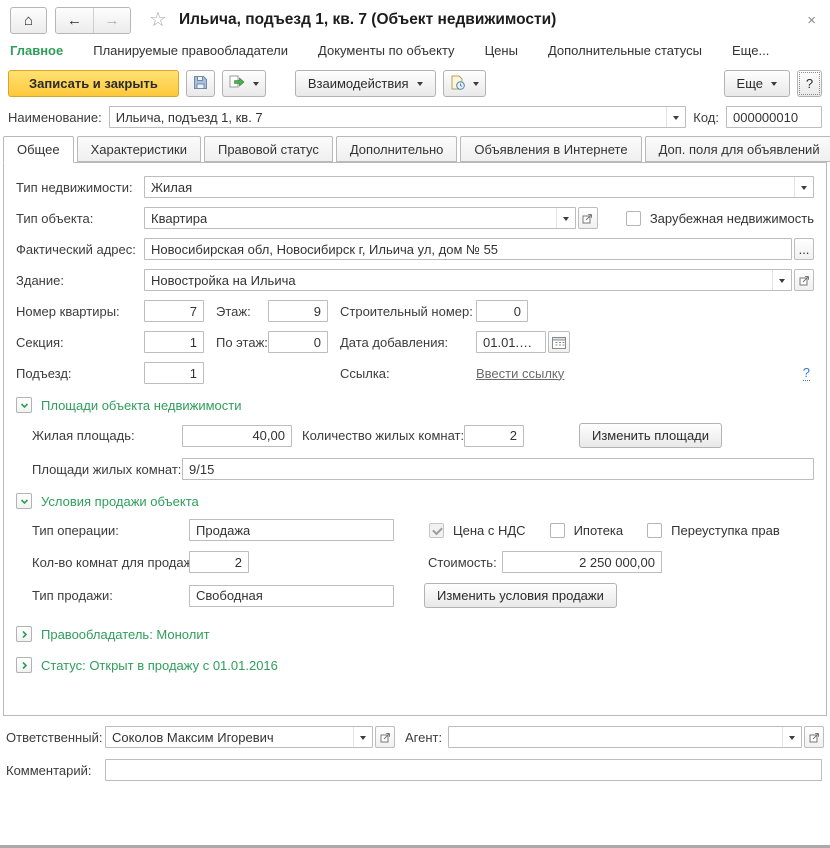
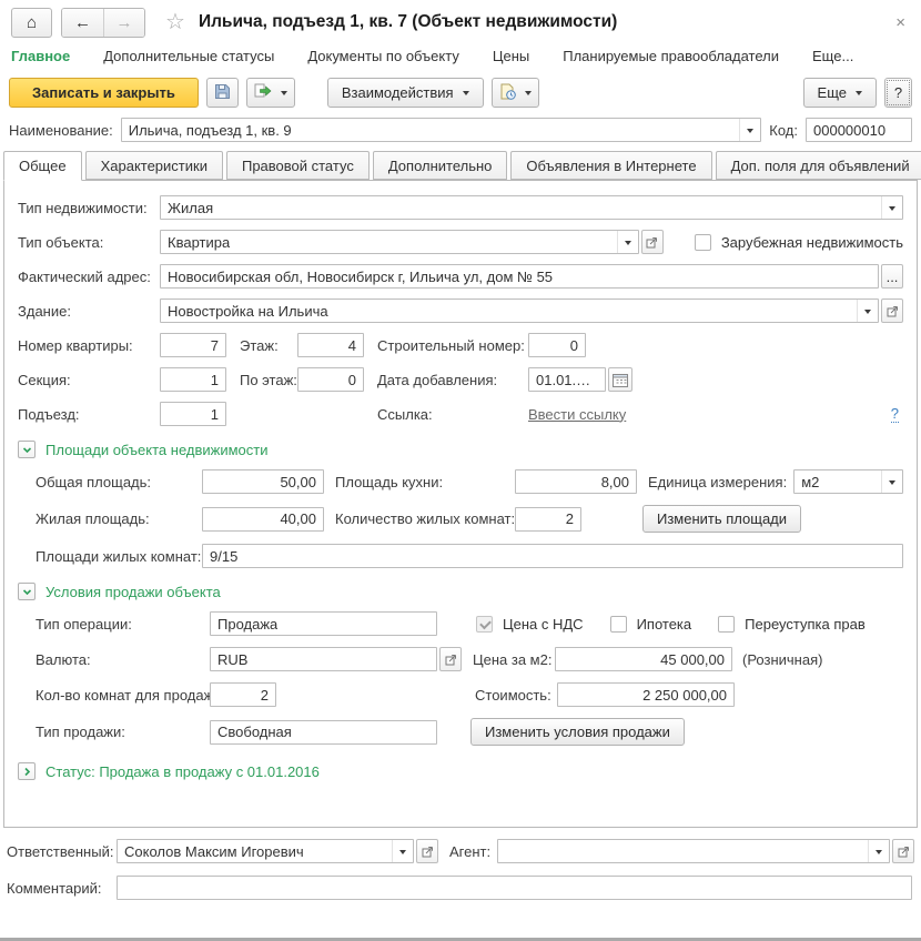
  ⌂
  ←
  →
  ☆
  Ильича, подъезд 1, кв. 7 (Объект недвижимости)
  ×
  Главное
- Планируемые правообладатели
+ Дополнительные статусы
  Документы по объекту
  Цены
- Дополнительные статусы
+ Планируемые правообладатели
  Еще...
  Записать и закрыть
  Взаимодействия
  Еще
  ?
  Наименование:
- Ильича, подъезд 1, кв. 7
+ Ильича, подъезд 1, кв. 9
  Код:
  000000010
  Общее
  Характеристики
  Правовой статус
  Дополнительно
  Объявления в Интернете
  Доп. поля для объявлений
  Тип недвижимости:
  Жилая
  Тип объекта:
  Квартира
  Зарубежная недвижимость
  Фактический адрес:
  Новосибирская обл, Новосибирск г, Ильича ул, дом № 55
  ...
  Здание:
  Новостройка на Ильича
  Номер квартиры:
  7
  Этаж:
- 9
+ 4
  Строительный номер:
  0
  Секция:
  1
  По этаж:
  0
  Дата добавления:
  01.01.201
  Подъезд:
  1
  Ссылка:
  Ввести ссылку
  ?
  Площади объекта недвижимости
+ Общая площадь:
+ 50,00
+ Площадь кухни:
+ 8,00
+ Единица измерения:
+ м2
  Жилая площадь:
  40,00
  Количество жилых комнат:
  2
  Изменить площади
  Площади жилых комнат:
  9/15
  Условия продажи объекта
  Тип операции:
  Продажа
  Цена с НДС
  Ипотека
  Переуступка прав
+ Валюта:
+ RUB
+ Цена за м2:
+ 45 000,00
+ (Розничная)
  Кол-во комнат для продаж
  2
  Стоимость:
  2 250 000,00
  Тип продажи:
  Свободная
  Изменить условия продажи
- Правообладатель: Монолит
- Статус: Открыт в продажу с 01.01.2016
+ Статус: Продажа в продажу с 01.01.2016
  Ответственный:
  Соколов Максим Игоревич
  Агент:
  Комментарий:
